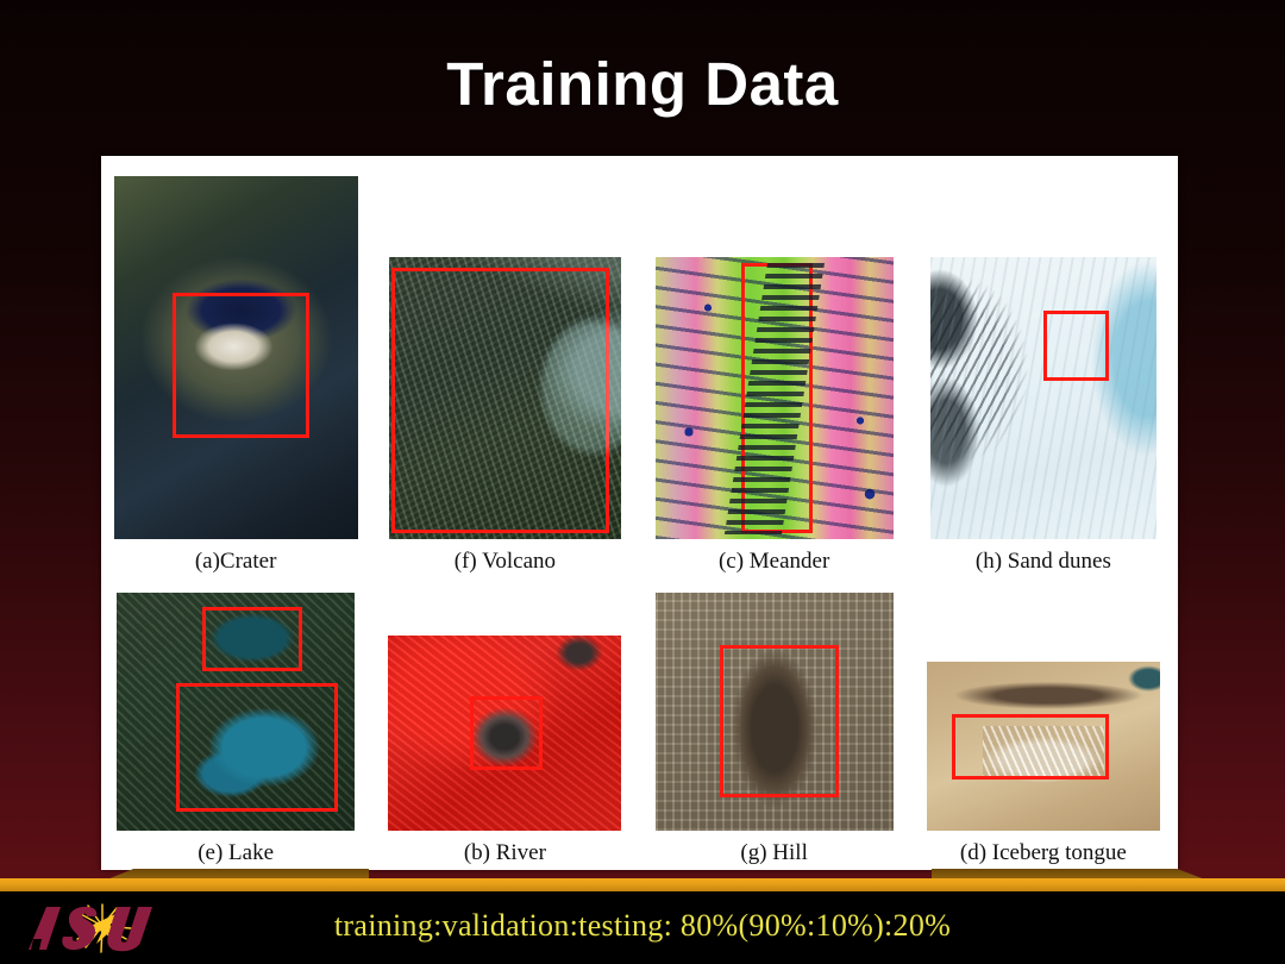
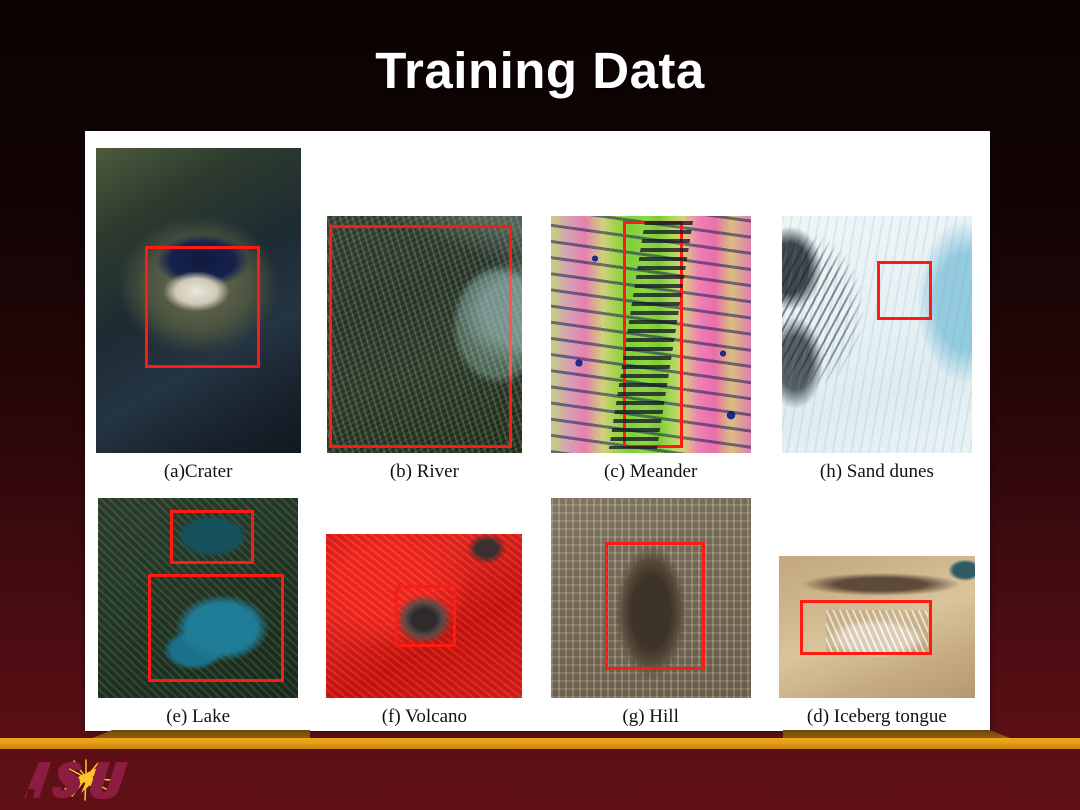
  Training Data
  (a)Crater
- (f) Volcano
+ (b) River
  (c) Meander
  (h) Sand dunes
  (e) Lake
- (b) River
+ (f) Volcano
  (g) Hill
  (d) Iceberg tongue
- training:validation:testing: 80%(90%:10%):20%
